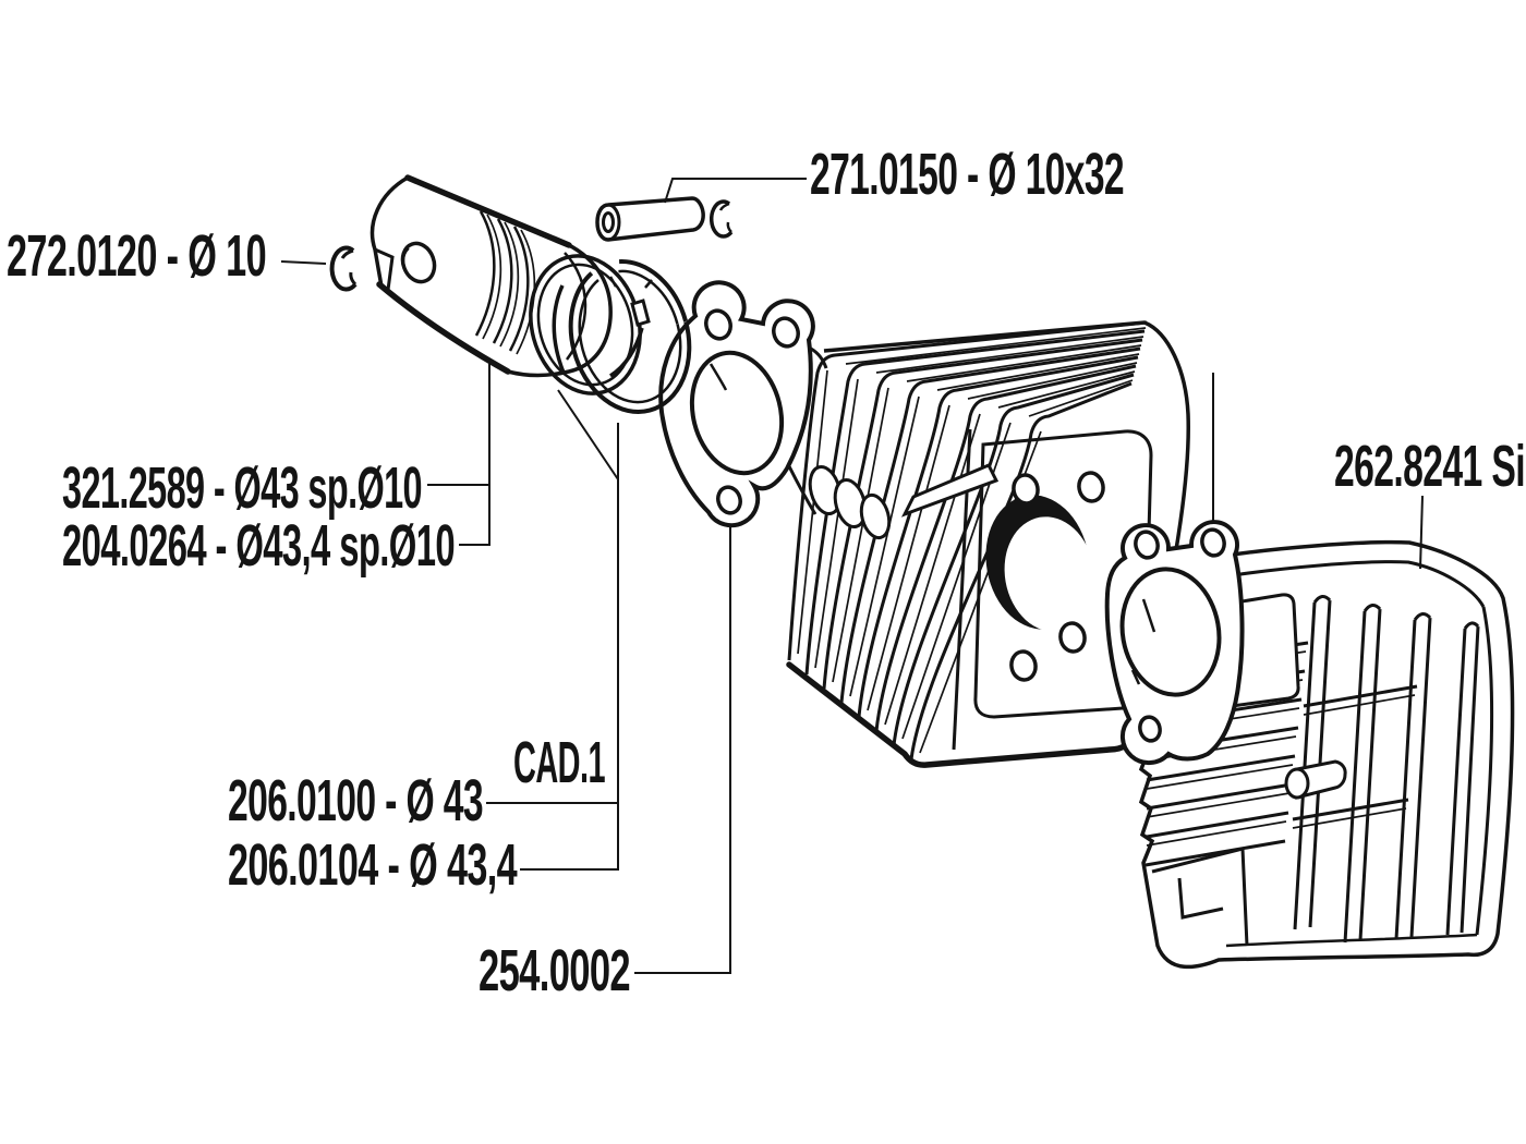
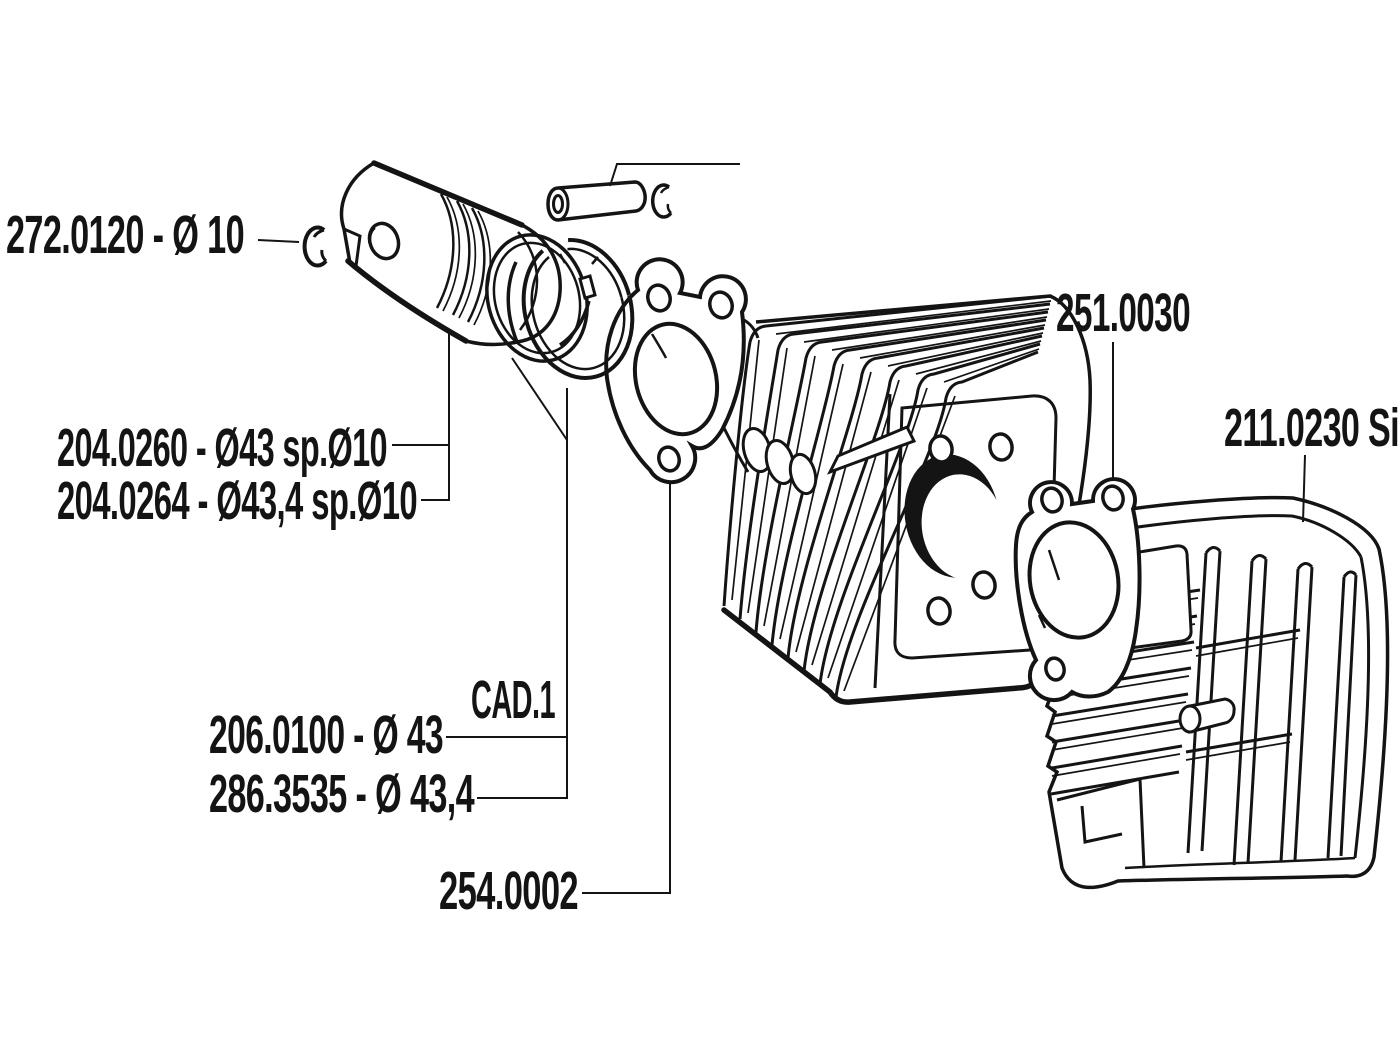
- 271.0150 - Ø 10x32
  272.0120 - Ø 10
- 321.2589 - Ø43 sp.Ø10
+ 204.0260 - Ø43 sp.Ø10
  204.0264 - Ø43,4 sp.Ø10
  CAD.1
  206.0100 - Ø 43
- 206.0104 - Ø 43,4
+ 286.3535 - Ø 43,4
  254.0002
+ 251.0030
- 262.8241 Si
+ 211.0230 Si
